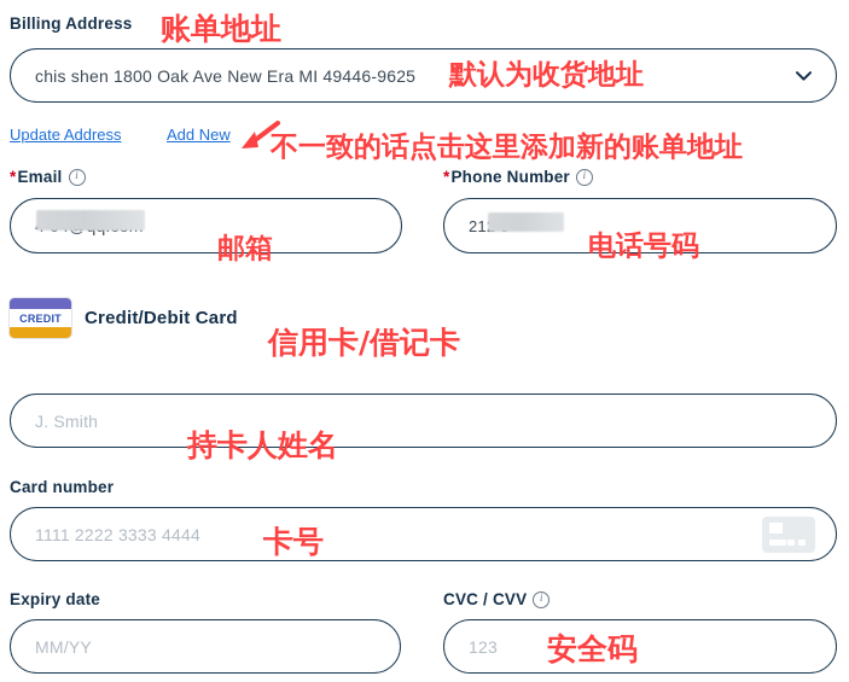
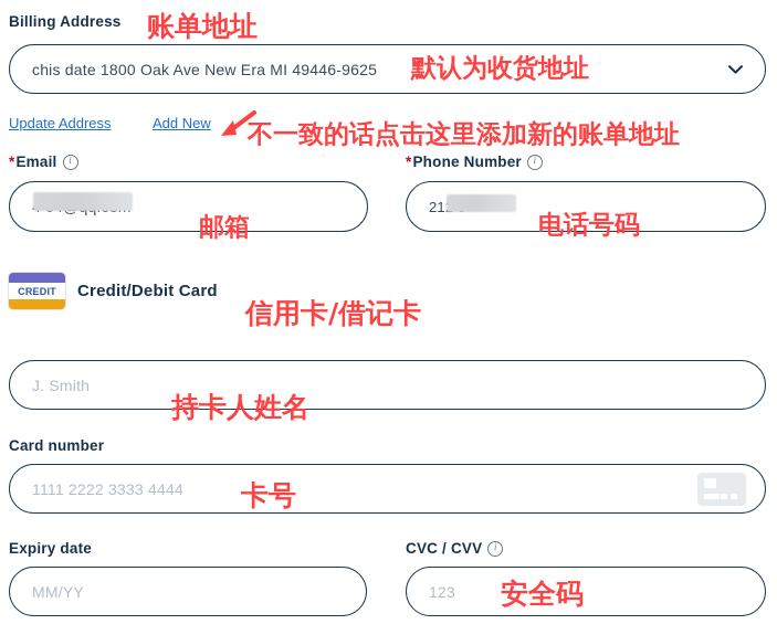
  Billing Address
  账单地址
- chis shen 1800 Oak Ave New Era MI 49446-9625
+ chis date 1800 Oak Ave New Era MI 49446-9625
  默认为收货地址
  Update Address
  Add New
  不一致的话点击这里添加新的账单地址
  *
  Email
  i
  邮箱
  *
  Phone Number
  i
  电话号码
  CREDIT
  Credit/Debit Card
  信用卡/借记卡
  J. Smith
  持卡人姓名
  Card number
  1111 2222 3333 4444
  卡号
  Expiry date
  MM/YY
  CVC / CVV
  i
  123
  安全码
